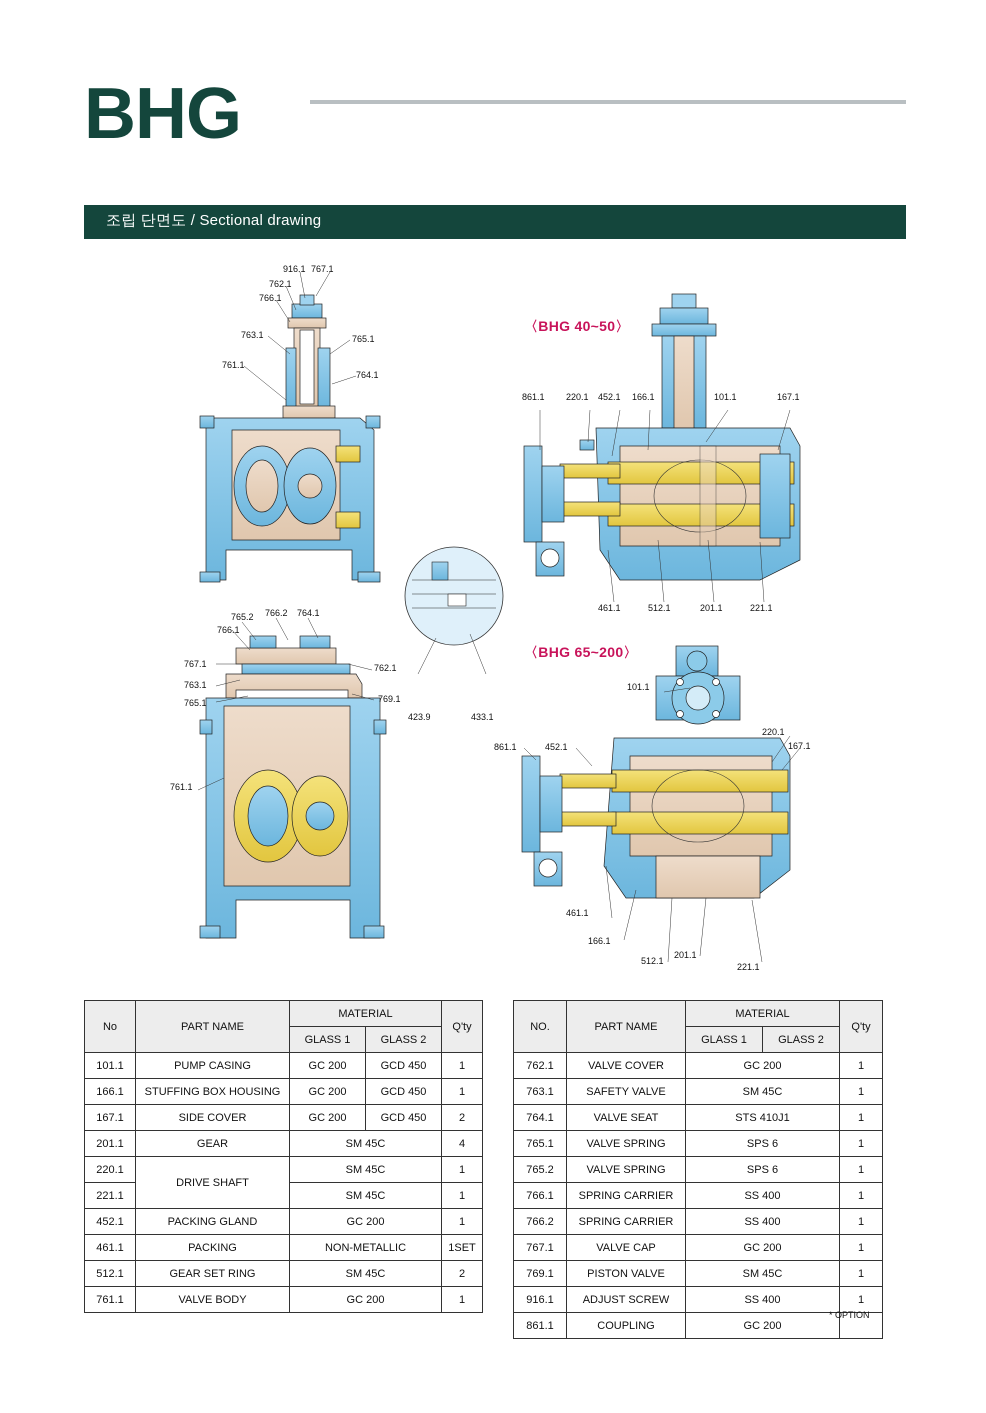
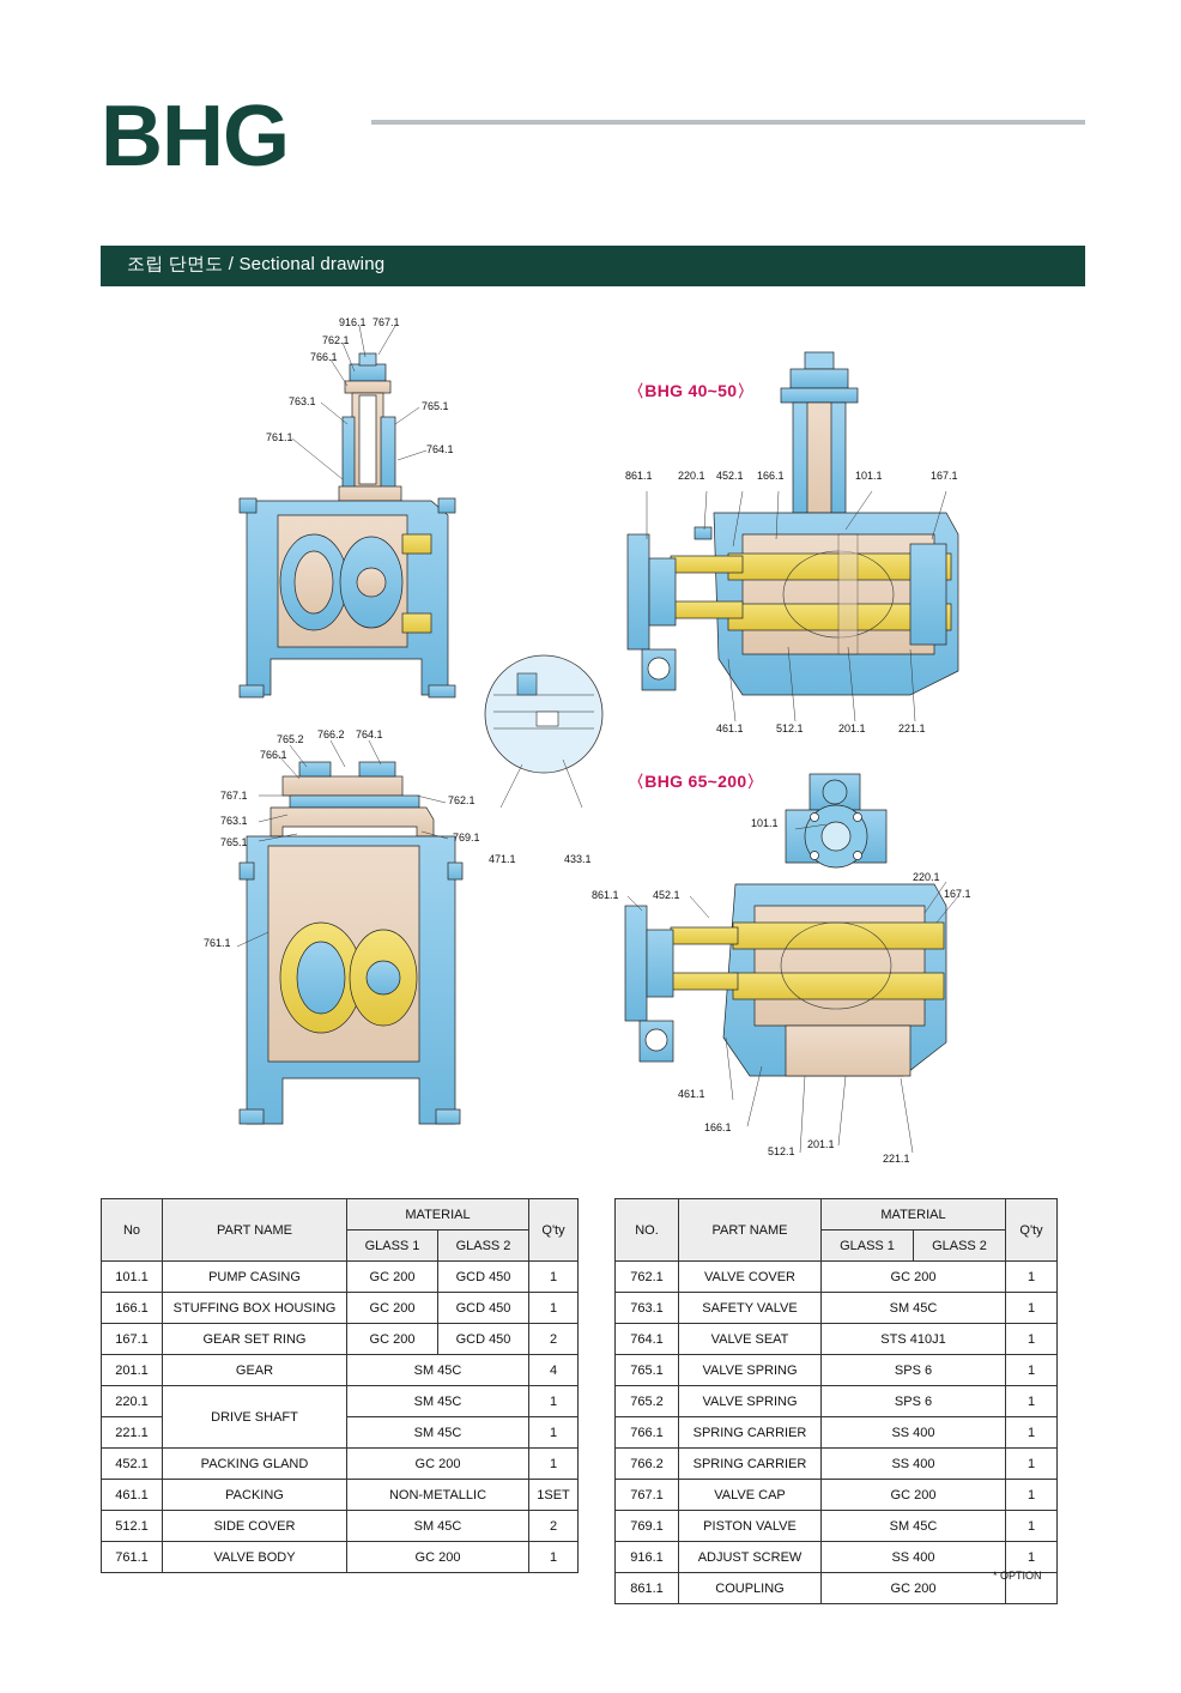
  BHG
  조립 단면도 / Sectional drawing
  〈BHG 40~50〉
  〈BHG 65~200〉
  916.1
  767.1
  762.1
  766.1
  763.1
  765.1
  764.1
  761.1
  765.2
  766.2
  764.1
  766.1
  767.1
  762.1
  763.1
  769.1
  765.1
  761.1
- 423.9
+ 471.1
  433.1
  861.1
  220.1
  452.1
  166.1
  101.1
  167.1
  461.1
  512.1
  201.1
  221.1
  101.1
  220.1
  167.1
  861.1
  452.1
  461.1
  166.1
  512.1
  201.1
  221.1
  No	PART NAME	MATERIAL	Q'ty
  GLASS 1	GLASS 2
  101.1	PUMP CASING	GC 200	GCD 450	1
  166.1	STUFFING BOX HOUSING	GC 200	GCD 450	1
- 167.1	SIDE COVER	GC 200	GCD 450	2
+ 167.1	GEAR SET RING	GC 200	GCD 450	2
  201.1	GEAR	SM 45C	4
  220.1	DRIVE SHAFT	SM 45C	1
  221.1	SM 45C	1
  452.1	PACKING GLAND	GC 200	1
  461.1	PACKING	NON-METALLIC	1SET
- 512.1	GEAR SET RING	SM 45C	2
+ 512.1	SIDE COVER	SM 45C	2
  761.1	VALVE BODY	GC 200	1
  NO.	PART NAME	MATERIAL	Q'ty
  GLASS 1	GLASS 2
  762.1	VALVE COVER	GC 200	1
  763.1	SAFETY VALVE	SM 45C	1
  764.1	VALVE SEAT	STS 410J1	1
  765.1	VALVE SPRING	SPS 6	1
  765.2	VALVE SPRING	SPS 6	1
  766.1	SPRING CARRIER	SS 400	1
  766.2	SPRING CARRIER	SS 400	1
  767.1	VALVE CAP	GC 200	1
  769.1	PISTON VALVE	SM 45C	1
  916.1	ADJUST SCREW	SS 400	1
  861.1	COUPLING	GC 200
  * OPTION
